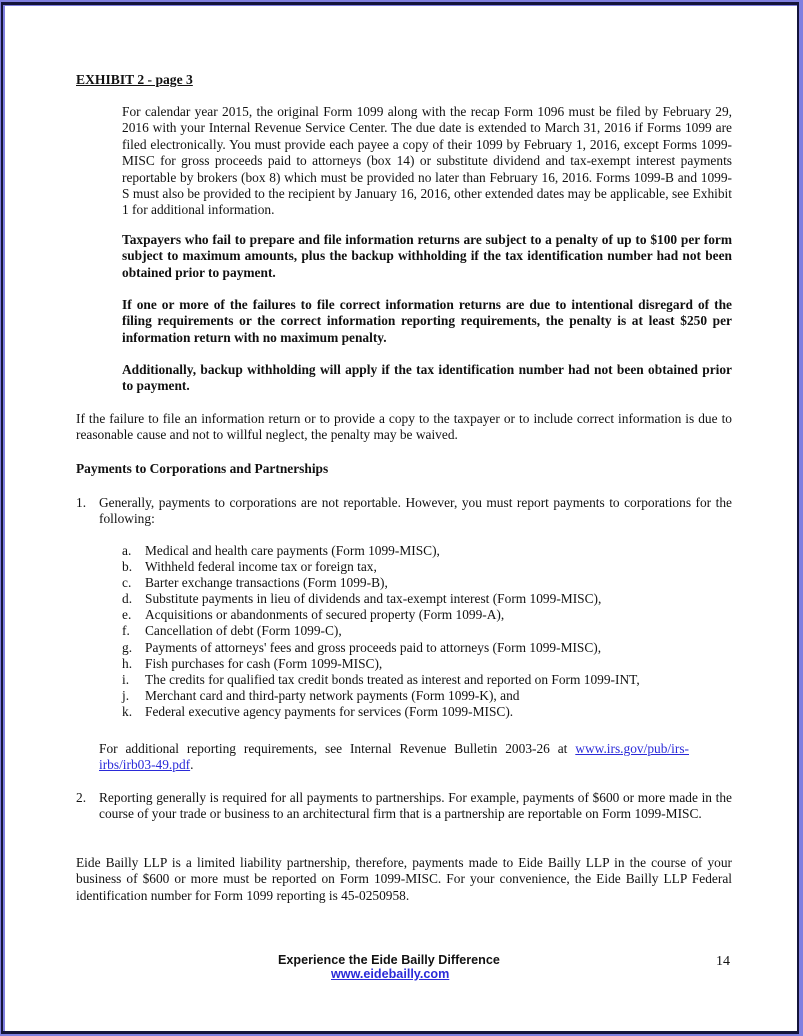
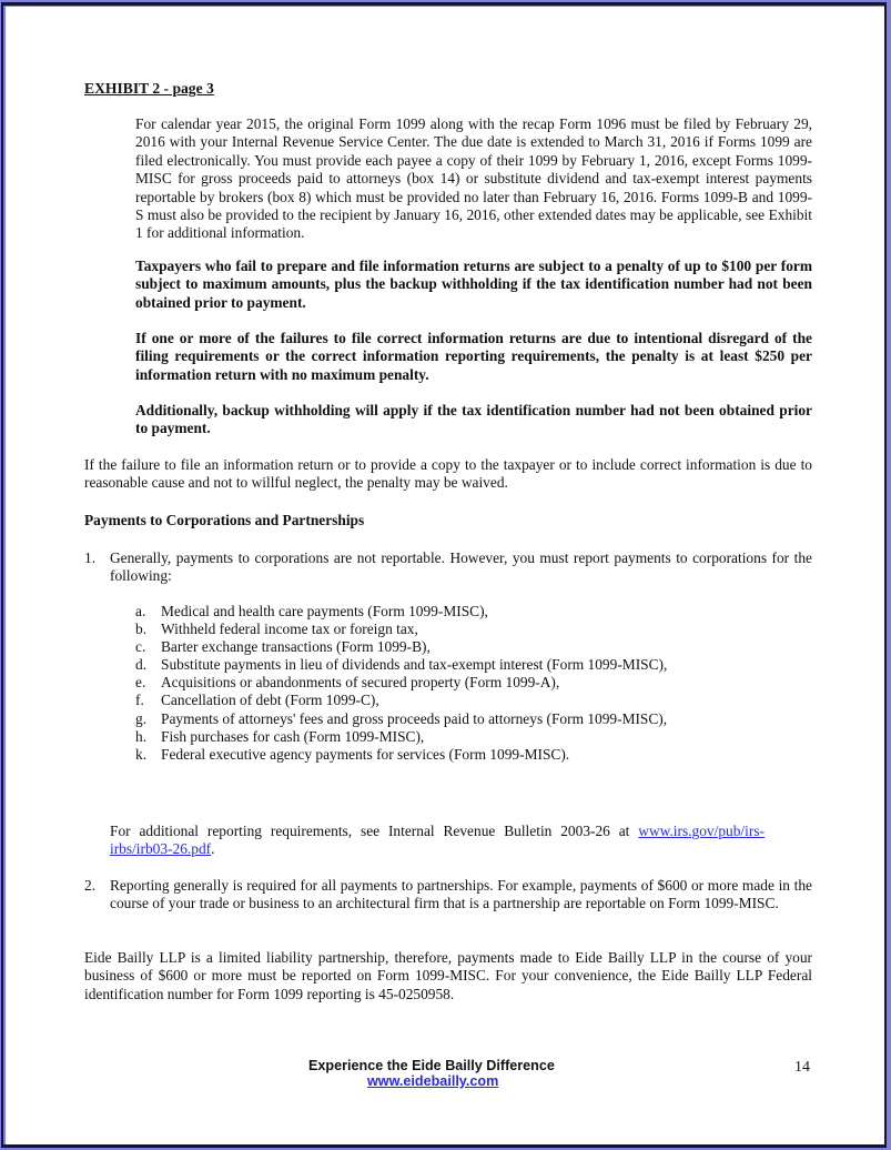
  EXHIBIT 2 - page 3
  For calendar year 2015, the original Form 1099 along with the recap Form 1096 must be filed by February 29, 2016 with your Internal Revenue Service Center. The due date is extended to March 31, 2016 if Forms 1099 are filed electronically. You must provide each payee a copy of their 1099 by February 1, 2016, except Forms 1099-MISC for gross proceeds paid to attorneys (box 14) or substitute dividend and tax-exempt interest payments reportable by brokers (box 8) which must be provided no later than February 16, 2016. Forms 1099-B and 1099-S must also be provided to the recipient by January 16, 2016, other extended dates may be applicable, see Exhibit 1 for additional information.
  Taxpayers who fail to prepare and file information returns are subject to a penalty of up to $100 per form subject to maximum amounts, plus the backup withholding if the tax identification number had not been obtained prior to payment.
  If one or more of the failures to file correct information returns are due to intentional disregard of the filing requirements or the correct information reporting requirements, the penalty is at least $250 per information return with no maximum penalty.
  Additionally, backup withholding will apply if the tax identification number had not been obtained prior to payment.
  If the failure to file an information return or to provide a copy to the taxpayer or to include correct information is due to reasonable cause and not to willful neglect, the penalty may be waived.
  Payments to Corporations and Partnerships
  1.
  Generally, payments to corporations are not reportable. However, you must report payments to corporations for the following:
  a.
  Medical and health care payments (Form 1099-MISC),
  b.
  Withheld federal income tax or foreign tax,
  c.
  Barter exchange transactions (Form 1099-B),
  d.
  Substitute payments in lieu of dividends and tax-exempt interest (Form 1099-MISC),
  e.
  Acquisitions or abandonments of secured property (Form 1099-A),
  f.
  Cancellation of debt (Form 1099-C),
  g.
  Payments of attorneys' fees and gross proceeds paid to attorneys (Form 1099-MISC),
  h.
  Fish purchases for cash (Form 1099-MISC),
- i.
- The credits for qualified tax credit bonds treated as interest and reported on Form 1099-INT,
- j.
- Merchant card and third-party network payments (Form 1099-K), and
  k.
  Federal executive agency payments for services (Form 1099-MISC).
- For additional reporting requirements, see Internal Revenue Bulletin 2003-26 at www.irs.gov/pub/irs-irbs/irb03-49.pdf.
+ For additional reporting requirements, see Internal Revenue Bulletin 2003-26 at www.irs.gov/pub/irs-irbs/irb03-26.pdf.
  2.
  Reporting generally is required for all payments to partnerships. For example, payments of $600 or more made in the course of your trade or business to an architectural firm that is a partnership are reportable on Form 1099-MISC.
  Eide Bailly LLP is a limited liability partnership, therefore, payments made to Eide Bailly LLP in the course of your business of $600 or more must be reported on Form 1099-MISC. For your convenience, the Eide Bailly LLP Federal identification number for Form 1099 reporting is 45-0250958.
  Experience the Eide Bailly Difference
  www.eidebailly.com
  14
